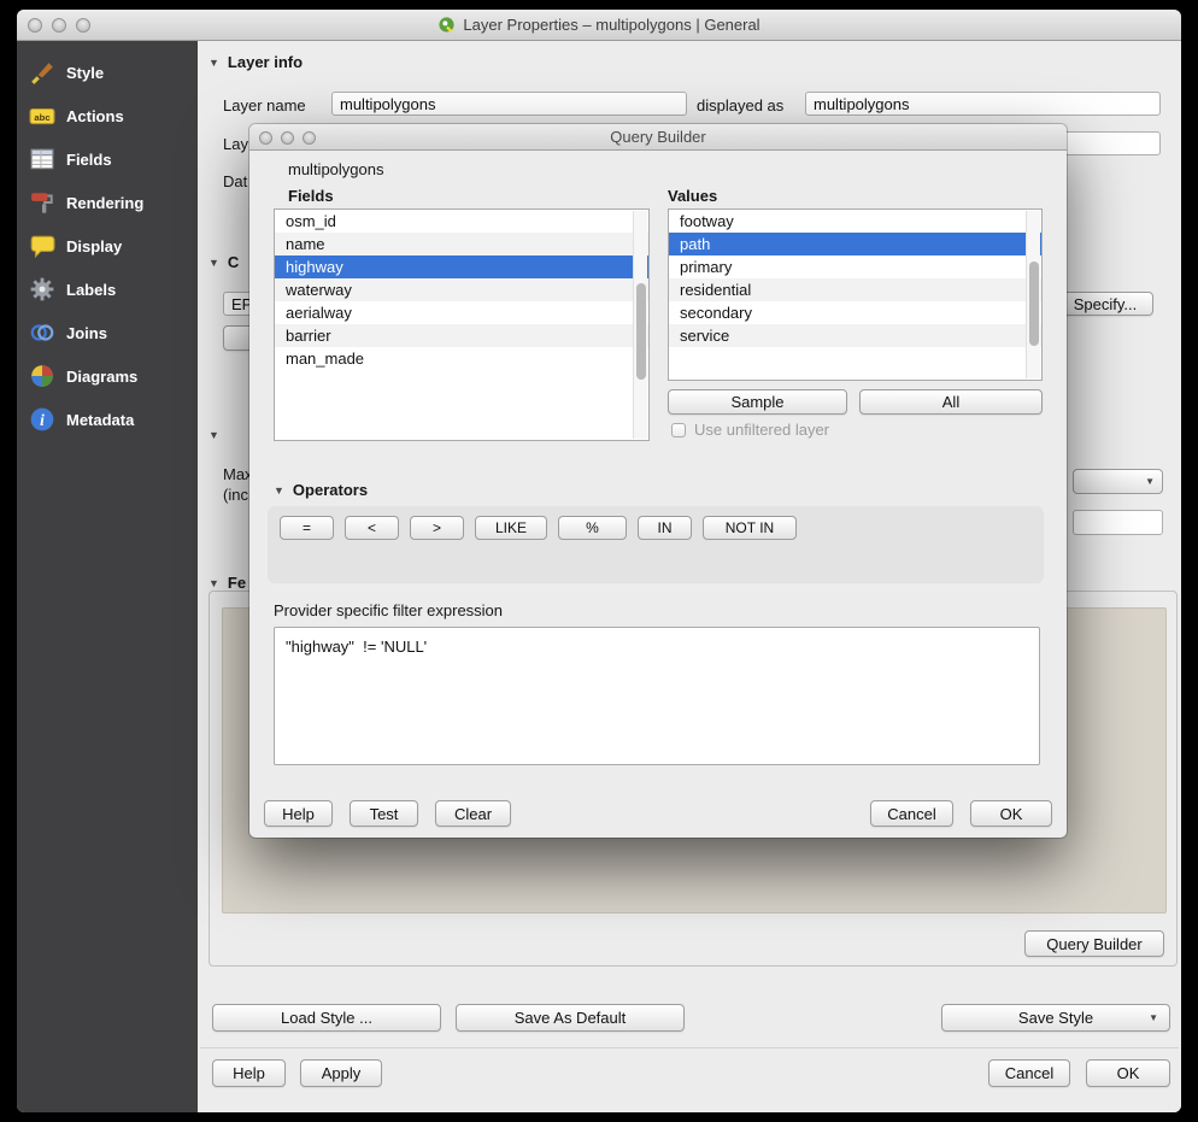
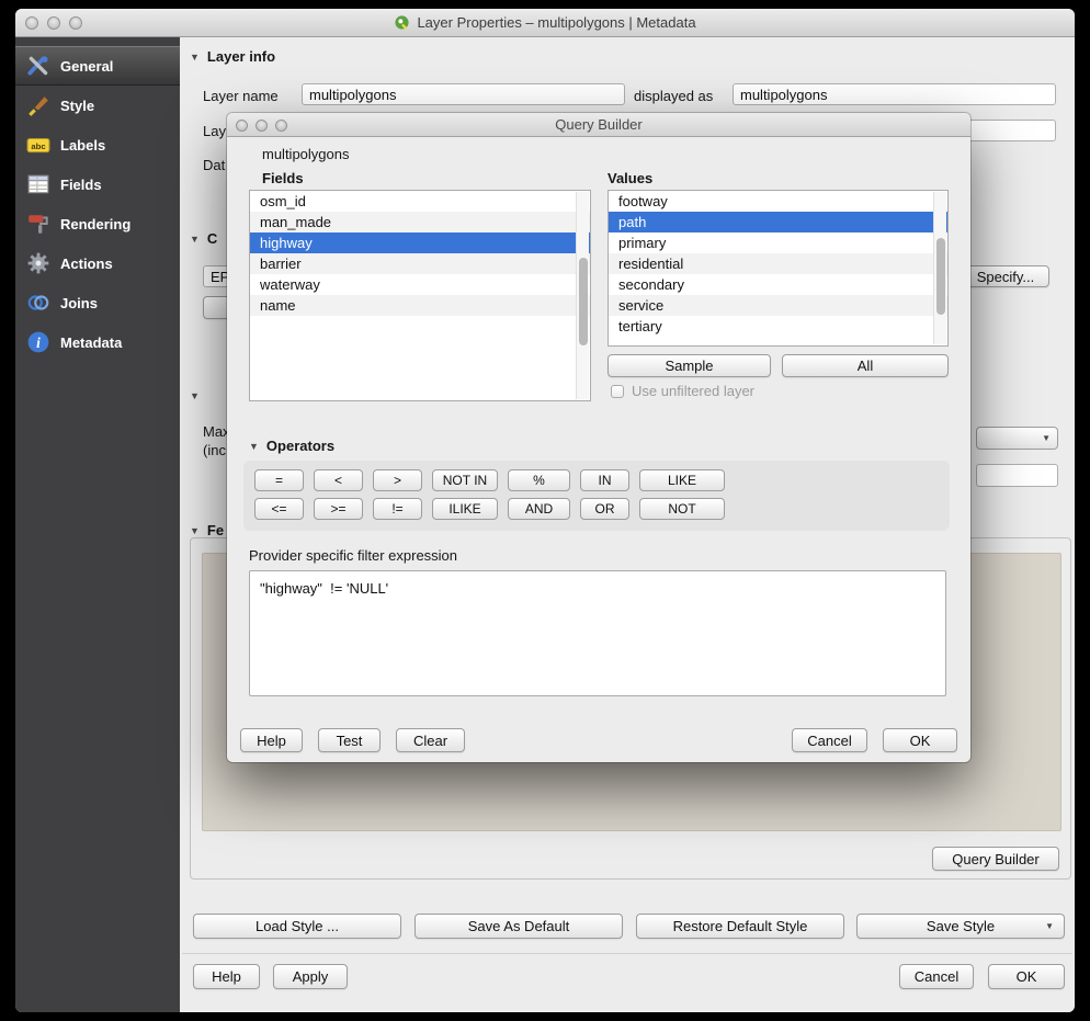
- Layer Properties – multipolygons | General
+ Layer Properties – multipolygons | Metadata
+ General
  Style
  abc
- Actions
+ Labels
  Fields
  Rendering
- Display
- Labels
+ Actions
  Joins
- Diagrams
  i
  Metadata
  ▼
  Layer info
  Layer name
  multipolygons
  displayed as
  multipolygons
  Lay
  Dat
  ▼
  C
  Specify...
  ▼
  (inc
  ▼
  ▼
  Fe
  Query Builder
  Load Style ...
  Save As Default
+ Restore Default Style
  Save Style
  ▼
  Help
  Apply
  Cancel
  OK
  Query Builder
  multipolygons
  Fields
  Values
  osm_id
- name
+ man_made
  highway
- waterway
+ barrier
- aerialway
- barrier
+ waterway
- man_made
+ name
  footway
  path
  primary
  residential
  secondary
  service
+ tertiary
  Sample
  All
  Use unfiltered layer
  ▼
  Operators
  =
  <
  >
- LIKE
+ NOT IN
  %
  IN
- NOT IN
+ LIKE
+ <=
+ >=
+ !=
+ ILIKE
+ AND
+ OR
+ NOT
  Provider specific filter expression
  "highway" != 'NULL'
  Help
  Test
  Clear
  Cancel
  OK
